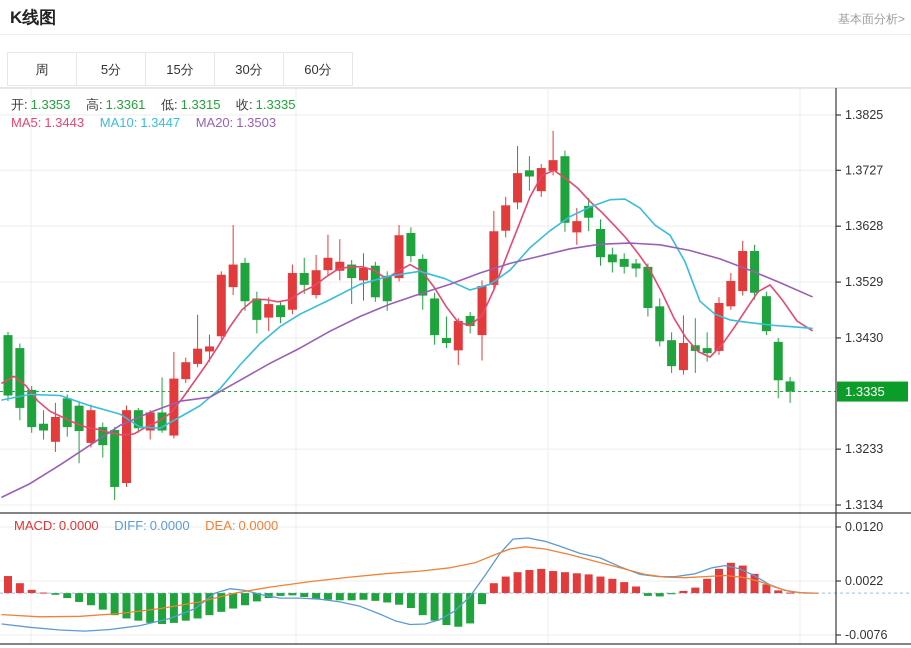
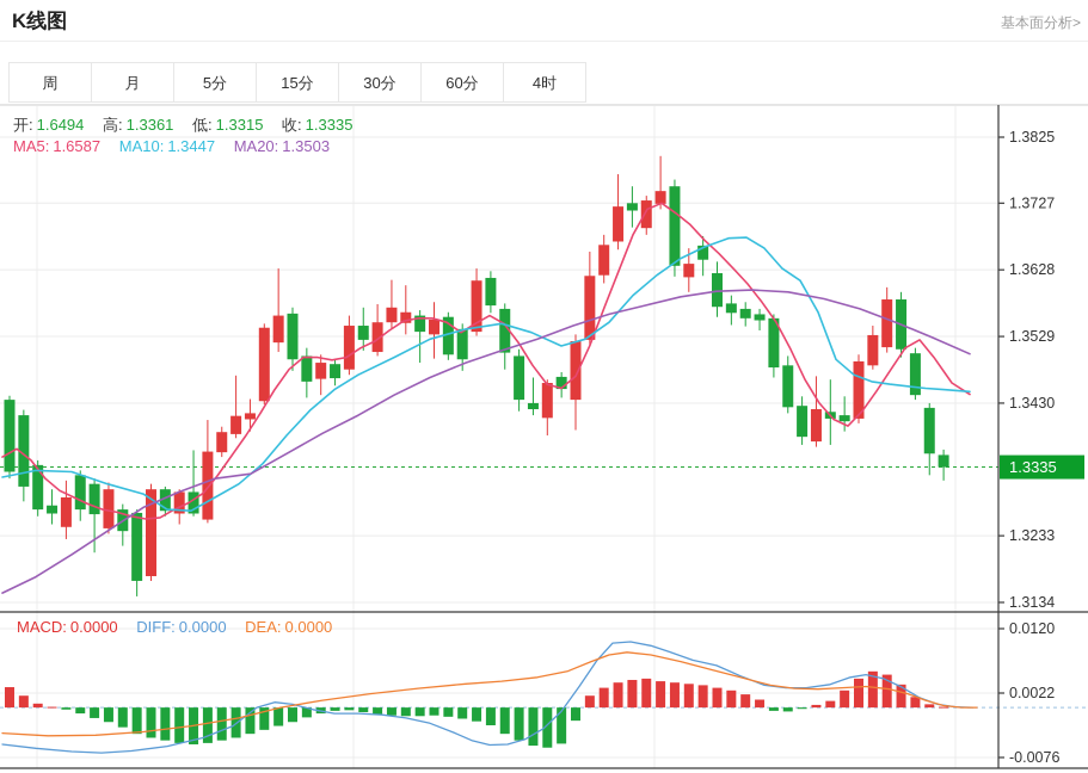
  K线图
  基本面分析>
  周
+ 月
  5分
  15分
  30分
  60分
+ 4时
  1.3825
  1.3727
  1.3628
  1.3529
  1.3430
  1.3233
  1.3134
  0.0120
  0.0022
  -0.0076
  1.3335
- 开: 1.3353 高: 1.3361 低: 1.3315 收: 1.3335
+ 开: 1.6494 高: 1.3361 低: 1.3315 收: 1.3335
- MA5: 1.3443 MA10: 1.3447 MA20: 1.3503
+ MA5: 1.6587 MA10: 1.3447 MA20: 1.3503
  MACD: 0.0000 DIFF: 0.0000 DEA: 0.0000
